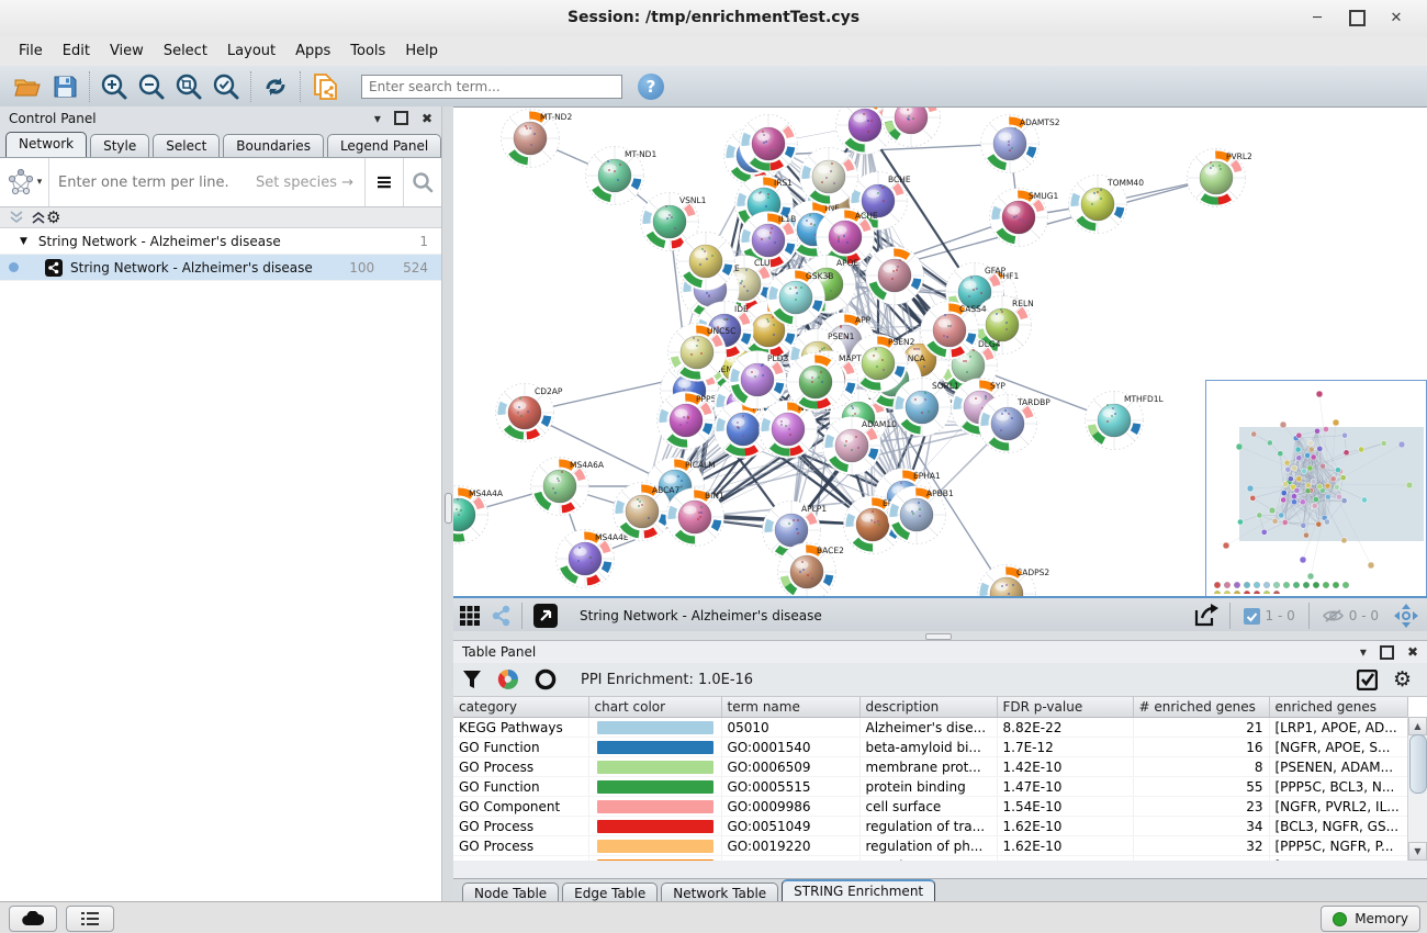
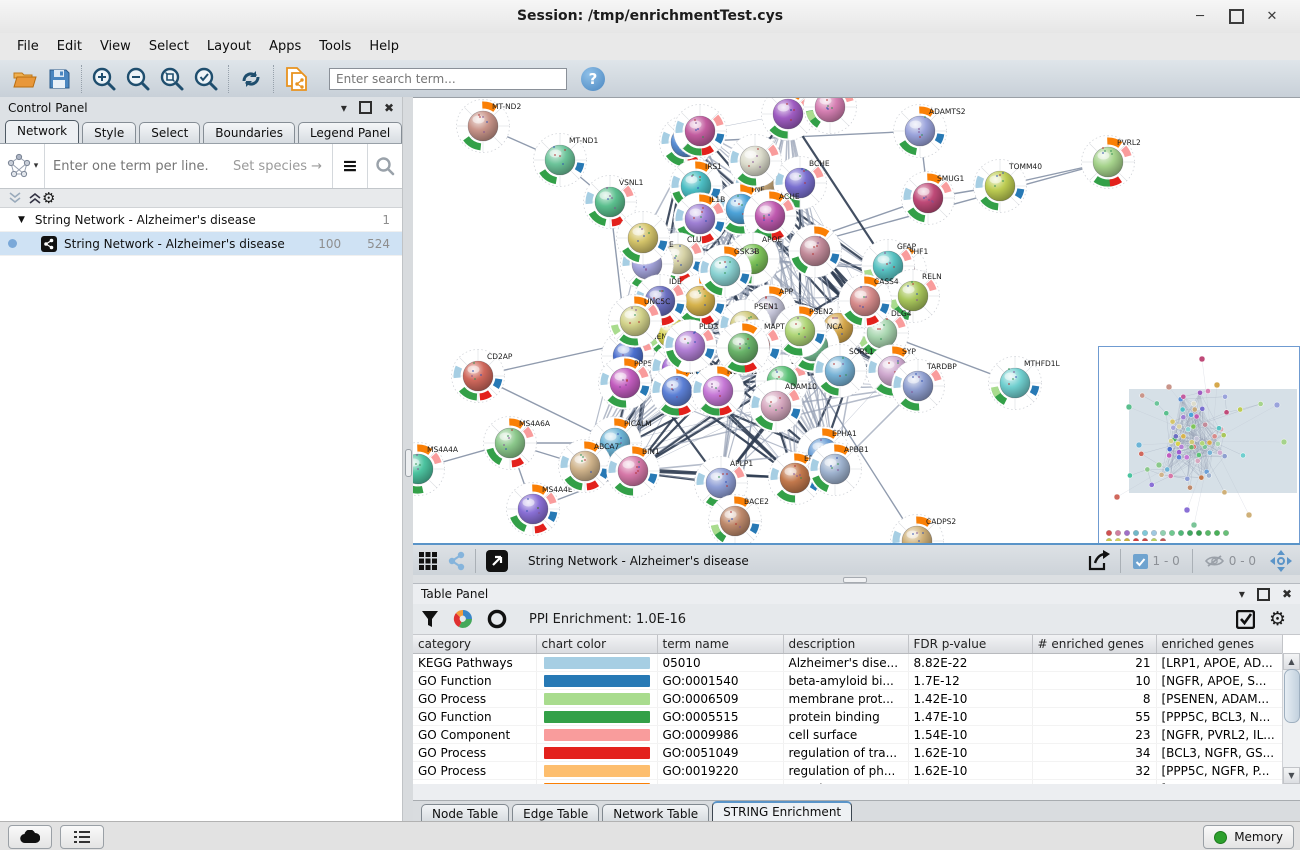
  Session: /tmp/enrichmentTest.cys
  ─
  ✕
  File
  Edit
  View
  Select
  Layout
  Apps
  Tools
  Help
  Enter search term...
  ?
  Control Panel
  ▾
  ✖
  Network
  Style
  Select
  Boundaries
  Legend Panel
  ▾
  Enter one term per line.
  Set species →
  ≡
  ⚙
  ▼
  String Network - Alzheimer's disease
  1
  String Network - Alzheimer's disease
  100
  524
  MT-ND2
  MT-ND1
  VSNL1
  ADAMTS2
  PVRL2
  TOMM40
  SMUG1
  PHF1
  IRS1
  BCHE
  TNF
  IL1B
  ACHE
  APOE
  CLU
  GFAP
  RELN
  PPP5
  DLG4
  SYP
  TARDBP
  MTHFD1L
  NCA
  CD2AP
  MS4A4A
  MS4A6A
  MS4A4E
  PICALM
  ABCA7
  BIN1
  APLP1
  BACE2
  EPHA1
  APBB1
  ADAM10
  CADPS2
  APP
  PSEN1
  PSEN2
  MAPT
  SORL1
  IDE
  GSK3B
  CASS4
  PLD3
  UNC5C
  String Network - Alzheimer's disease
  1 - 0
  0 - 0
  Table Panel
  ▾
  ✖
  PPI Enrichment: 1.0E-16
  ⚙
  category	chart color	term name	description	FDR p-value	# enriched genes	enriched genes
  KEGG Pathways		05010	Alzheimer's dise...	8.82E-22	21	[LRP1, APOE, AD...
- GO Function		GO:0001540	beta-amyloid bi...	1.7E-12	16	[NGFR, APOE, S...
+ GO Function		GO:0001540	beta-amyloid bi...	1.7E-12	10	[NGFR, APOE, S...
  GO Process		GO:0006509	membrane prot...	1.42E-10	8	[PSENEN, ADAM...
  GO Function		GO:0005515	protein binding	1.47E-10	55	[PPP5C, BCL3, N...
  GO Component		GO:0009986	cell surface	1.54E-10	23	[NGFR, PVRL2, IL...
  GO Process		GO:0051049	regulation of tra...	1.62E-10	34	[BCL3, NGFR, GS...
  GO Process		GO:0019220	regulation of ph...	1.62E-10	32	[PPP5C, NGFR, P...
  ▲
  ▼
  Node Table
  Edge Table
  Network Table
  STRING Enrichment
  Memory
